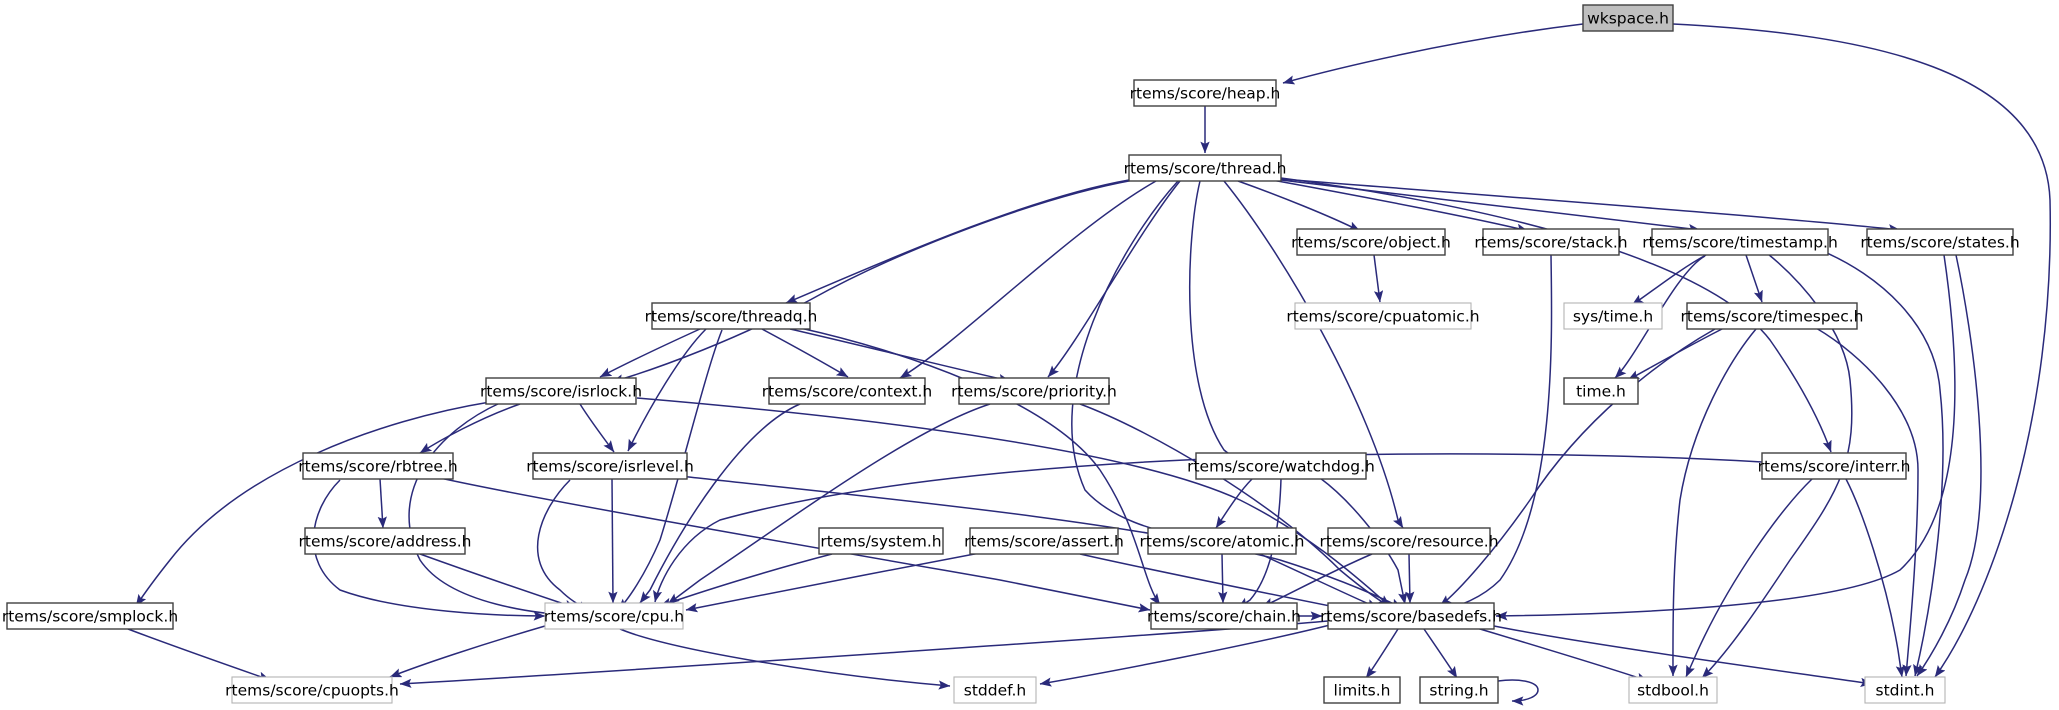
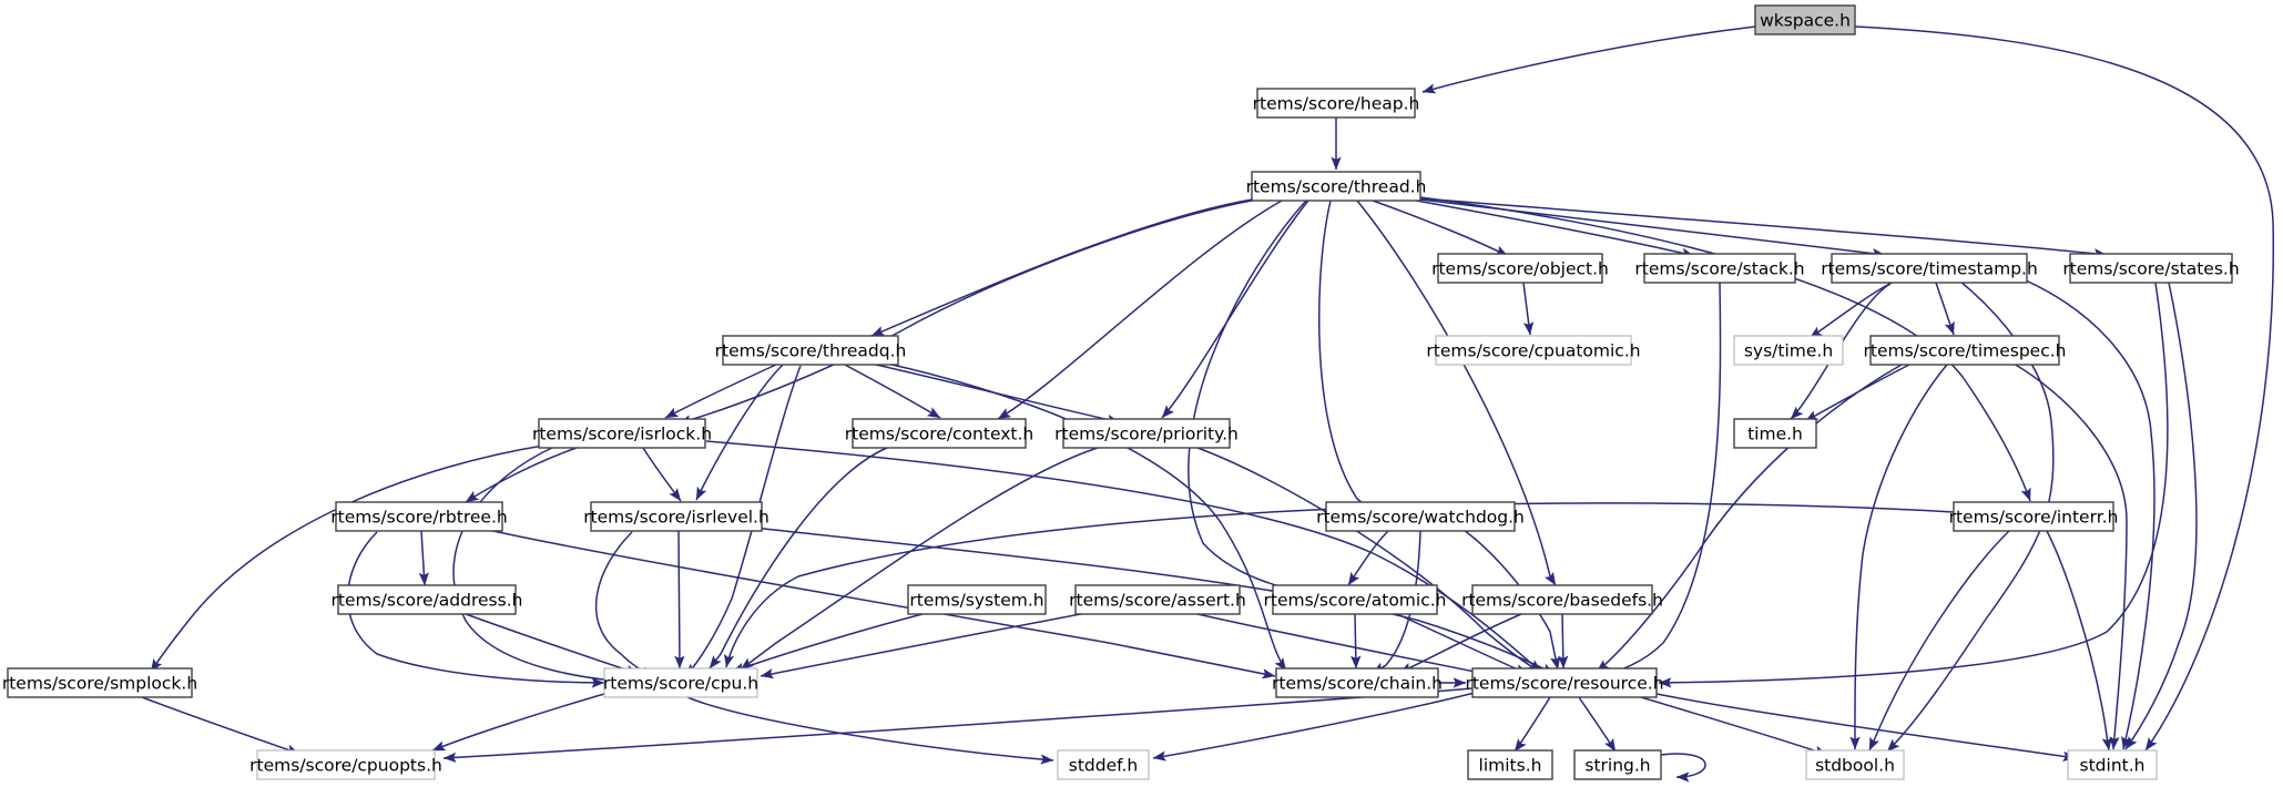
  wkspace.h
  rtems/score/heap.h
  rtems/score/thread.h
  rtems/score/object.h
  rtems/score/stack.h
  rtems/score/timestamp.h
  rtems/score/states.h
  rtems/score/threadq.h
  rtems/score/cpuatomic.h
  sys/time.h
  rtems/score/timespec.h
  rtems/score/isrlock.h
  rtems/score/context.h
  rtems/score/priority.h
  time.h
  rtems/score/rbtree.h
  rtems/score/isrlevel.h
  rtems/score/watchdog.h
  rtems/score/interr.h
  rtems/score/address.h
  rtems/system.h
  rtems/score/assert.h
  rtems/score/atomic.h
- rtems/score/resource.h
+ rtems/score/basedefs.h
  rtems/score/smplock.h
  rtems/score/cpu.h
  rtems/score/chain.h
- rtems/score/basedefs.h
+ rtems/score/resource.h
  rtems/score/cpuopts.h
  stddef.h
  limits.h
  string.h
  stdbool.h
  stdint.h
